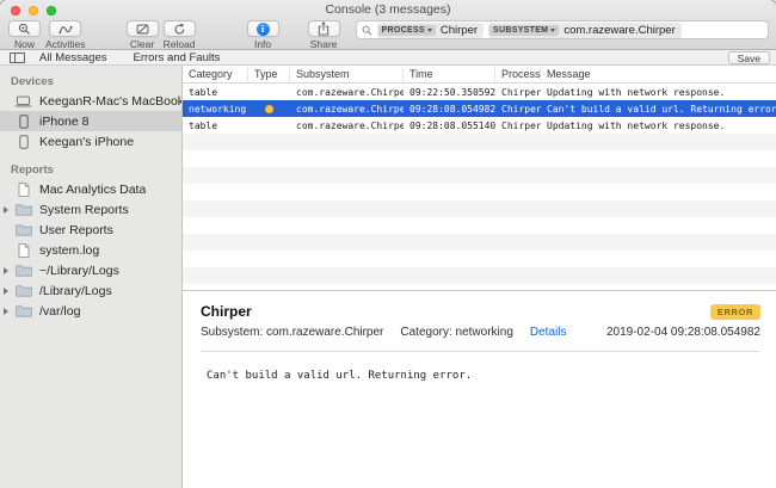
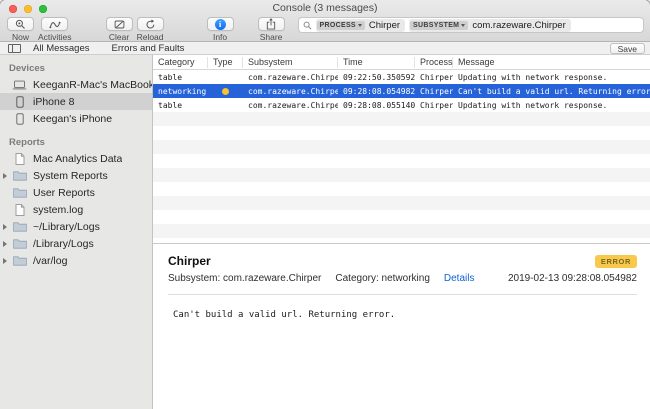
  Console (3 messages)
  Now
  Activities
  Clear
  Reload
  i
  Info
  Share
  Chirper
  com.razeware.Chirper
  All Messages
  Errors and Faults
  Save
  Devices
  KeeganR-Mac's MacBook
  iPhone 8
  Keegan's iPhone
  Reports
  Mac Analytics Data
  System Reports
  User Reports
  system.log
  ~/Library/Logs
  /Library/Logs
  /var/log
  Category
  Type
  Subsystem
  Time
  Process
  Message
  table
  com.razeware.Chirpe
  09:22:50.350592
  Chirper
  Updating with network response.
  networking
  com.razeware.Chirpe
  09:28:08.054982
  Chirper
  Can't build a valid url. Returning error
  table
  com.razeware.Chirpe
  09:28:08.055140
  Chirper
  Updating with network response.
  Chirper
  ERROR
  Subsystem: com.razeware.Chirper
  Category: networking
  Details
- 2019-02-04 09:28:08.054982
+ 2019-02-13 09:28:08.054982
  Can't build a valid url. Returning error.
